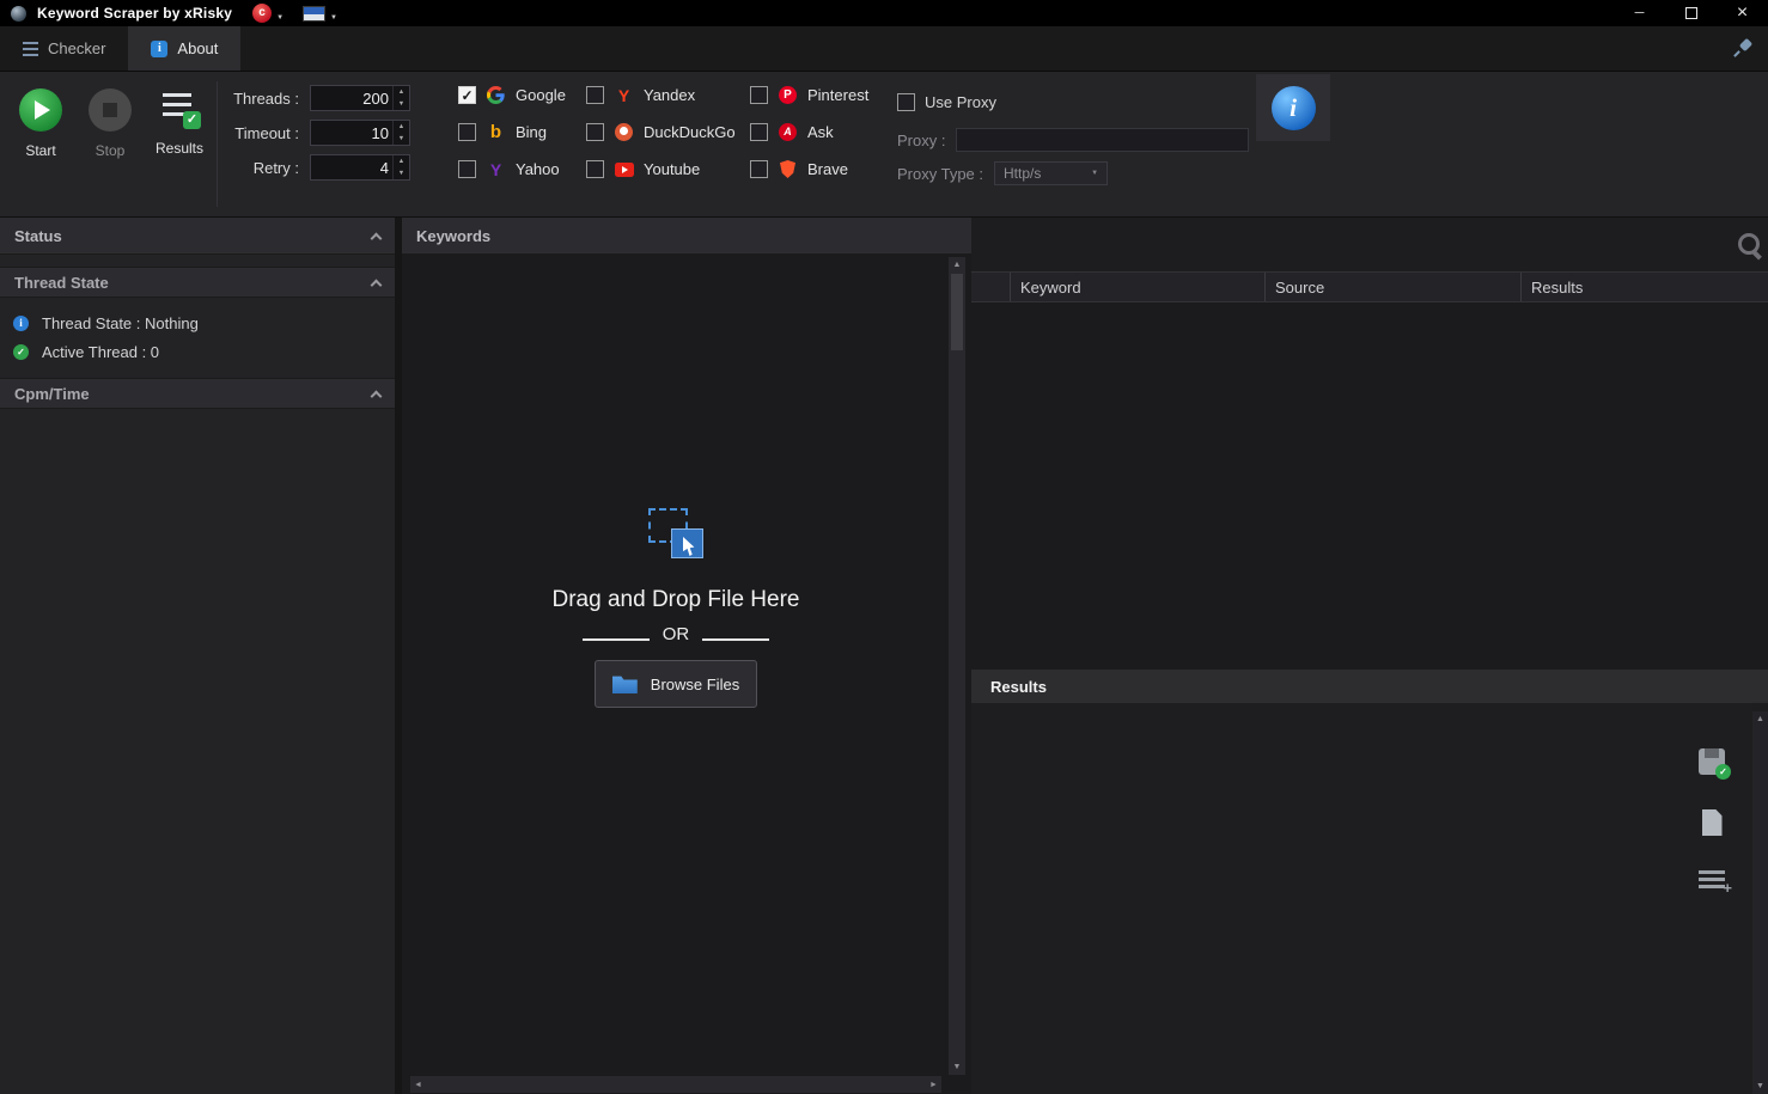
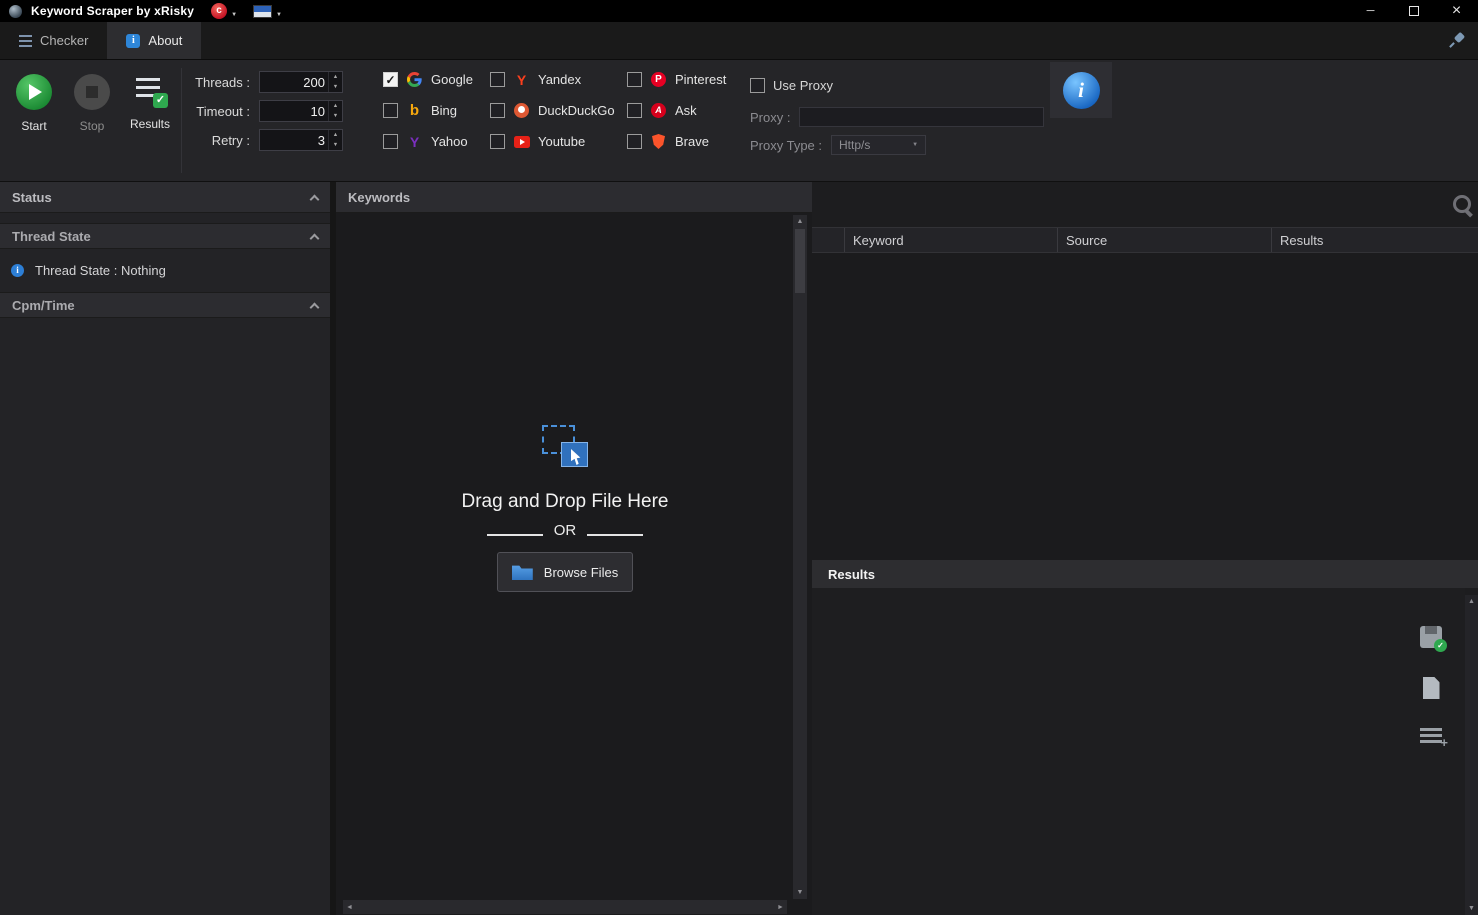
  Keyword Scraper by xRisky
  Checker
  About
  Start
  Stop
  Results
  Threads :
  200
  Timeout :
  10
  Retry :
- 4
+ 3
  Google
  Bing
  Yahoo
  Yandex
  DuckDuckGo
  Youtube
  Pinterest
  Ask
  Brave
  Use Proxy
  Proxy :
  Proxy Type :
  Http/s
  Status
  Thread State
  Thread State : Nothing
- Active Thread : 0
  Cpm/Time
  Keywords
  Drag and Drop File Here
  OR
  Browse Files
  Keyword
  Source
  Results
  Results
